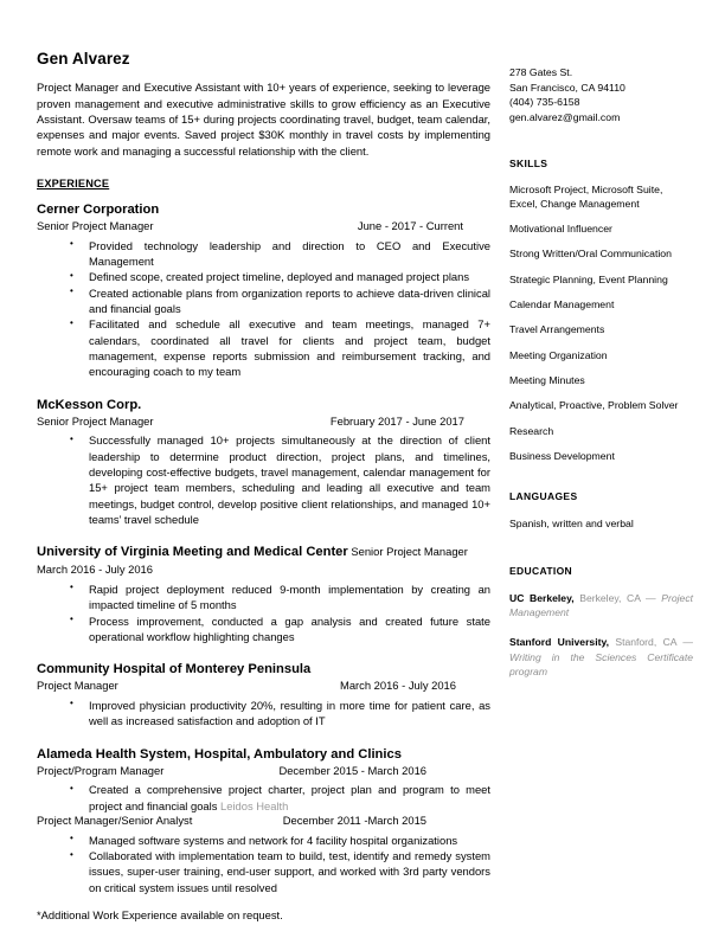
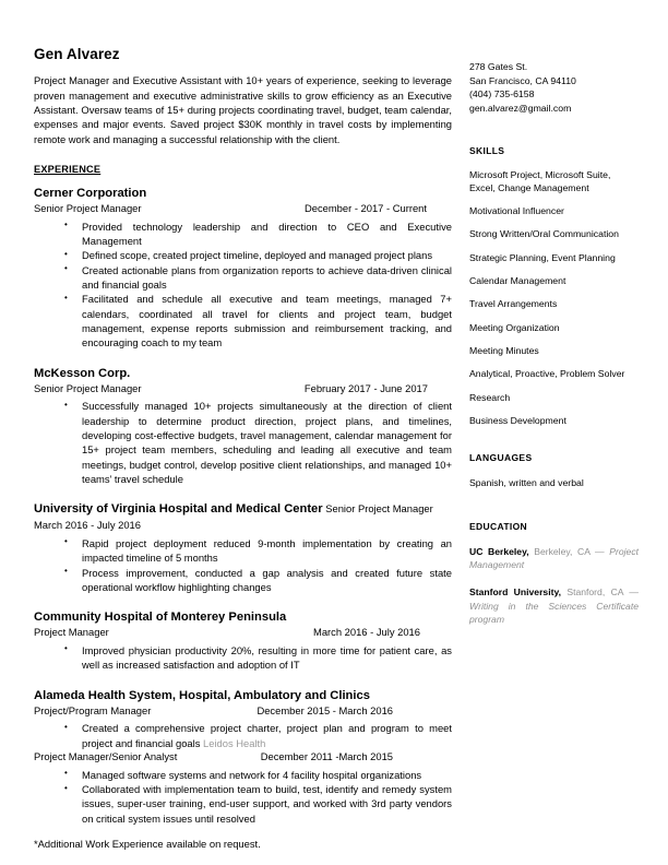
  Gen Alvarez
  Project Manager and Executive Assistant with 10+ years of experience, seeking to leverage proven management and executive administrative skills to grow efficiency as an Executive Assistant. Oversaw teams of 15+ during projects coordinating travel, budget, team calendar, expenses and major events. Saved project $30K monthly in travel costs by implementing remote work and managing a successful relationship with the client.
  EXPERIENCE
  Cerner Corporation
  Senior Project Manager
- June - 2017 - Current
+ December - 2017 - Current
  Provided technology leadership and direction to CEO and Executive Management
  Defined scope, created project timeline, deployed and managed project plans
  Created actionable plans from organization reports to achieve data-driven clinical and financial goals
  Facilitated and schedule all executive and team meetings, managed 7+ calendars, coordinated all travel for clients and project team, budget management, expense reports submission and reimbursement tracking, and encouraging coach to my team
  McKesson Corp.
  Senior Project Manager
  February 2017 - June 2017
  Successfully managed 10+ projects simultaneously at the direction of client leadership to determine product direction, project plans, and timelines, developing cost-effective budgets, travel management, calendar management for 15+ project team members, scheduling and leading all executive and team meetings, budget control, develop positive client relationships, and managed 10+ teams’ travel schedule
- University of Virginia Meeting and Medical Center Senior Project Manager
+ University of Virginia Hospital and Medical Center Senior Project Manager
  March 2016 - July 2016
  Rapid project deployment reduced 9-month implementation by creating an impacted timeline of 5 months
  Process improvement, conducted a gap analysis and created future state operational workflow highlighting changes
  Community Hospital of Monterey Peninsula
  Project Manager
  March 2016 - July 2016
  Improved physician productivity 20%, resulting in more time for patient care, as well as increased satisfaction and adoption of IT
  Alameda Health System, Hospital, Ambulatory and Clinics
  Project/Program Manager
  December 2015 - March 2016
  Created a comprehensive project charter, project plan and program to meet project and financial goals Leidos Health
  Project Manager/Senior Analyst
  December 2011 -March 2015
  Managed software systems and network for 4 facility hospital organizations
  Collaborated with implementation team to build, test, identify and remedy system issues, super-user training, end-user support, and worked with 3rd party vendors on critical system issues until resolved
  *Additional Work Experience available on request.
  278 Gates St.
  San Francisco, CA 94110
  (404) 735-6158
  gen.alvarez@gmail.com
  SKILLS
  Microsoft Project, Microsoft Suite, Excel, Change Management
  Motivational Influencer
  Strong Written/Oral Communication
  Strategic Planning, Event Planning
  Calendar Management
  Travel Arrangements
  Meeting Organization
  Meeting Minutes
  Analytical, Proactive, Problem Solver
  Research
  Business Development
  LANGUAGES
  Spanish, written and verbal
  EDUCATION
  UC Berkeley, Berkeley, CA — Project Management
  Stanford University, Stanford, CA — Writing in the Sciences Certificate program
